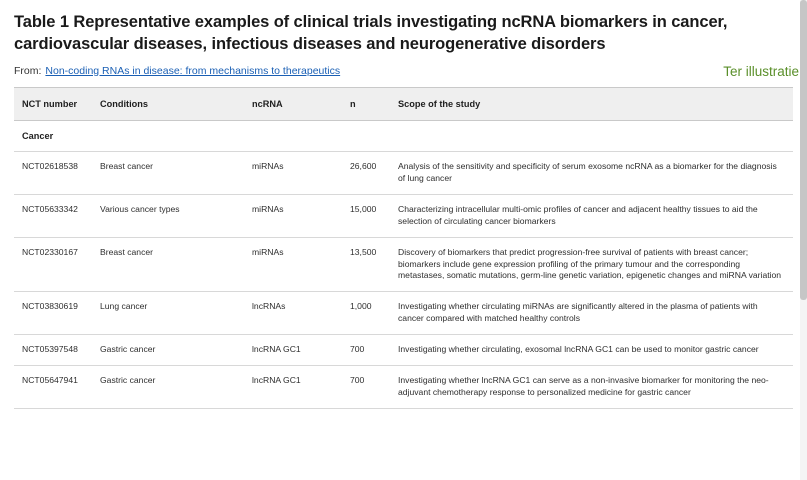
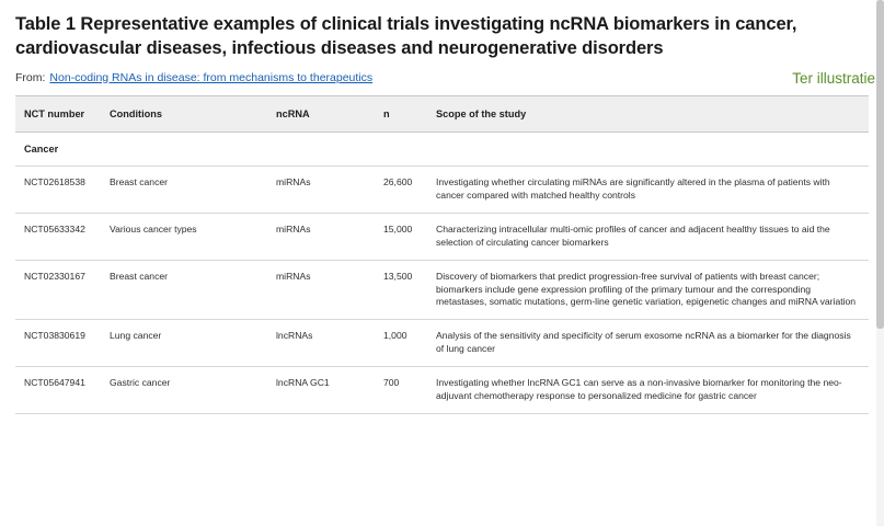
  Table 1 Representative examples of clinical trials investigating ncRNA biomarkers in cancer, cardiovascular diseases, infectious diseases and neurogenerative disorders
  From:
  Non-coding RNAs in disease: from mechanisms to therapeutics
  Ter illustratie
  NCT number	Conditions	ncRNA	n	Scope of the study
  Cancer
- NCT02618538	Breast cancer	miRNAs	26,600	Analysis of the sensitivity and specificity of serum exosome ncRNA as a biomarker for the diagnosis of lung cancer
+ NCT02618538	Breast cancer	miRNAs	26,600	Investigating whether circulating miRNAs are significantly altered in the plasma of patients with cancer compared with matched healthy controls
  NCT05633342	Various cancer types	miRNAs	15,000	Characterizing intracellular multi-omic profiles of cancer and adjacent healthy tissues to aid the selection of circulating cancer biomarkers
  NCT02330167	Breast cancer	miRNAs	13,500	Discovery of biomarkers that predict progression-free survival of patients with breast cancer; biomarkers include gene expression profiling of the primary tumour and the corresponding metastases, somatic mutations, germ-line genetic variation, epigenetic changes and miRNA variation
- NCT03830619	Lung cancer	lncRNAs	1,000	Investigating whether circulating miRNAs are significantly altered in the plasma of patients with cancer compared with matched healthy controls
+ NCT03830619	Lung cancer	lncRNAs	1,000	Analysis of the sensitivity and specificity of serum exosome ncRNA as a biomarker for the diagnosis of lung cancer
- NCT05397548	Gastric cancer	lncRNA GC1	700	Investigating whether circulating, exosomal lncRNA GC1 can be used to monitor gastric cancer
  NCT05647941	Gastric cancer	lncRNA GC1	700	Investigating whether lncRNA GC1 can serve as a non-invasive biomarker for monitoring the neo-adjuvant chemotherapy response to personalized medicine for gastric cancer
